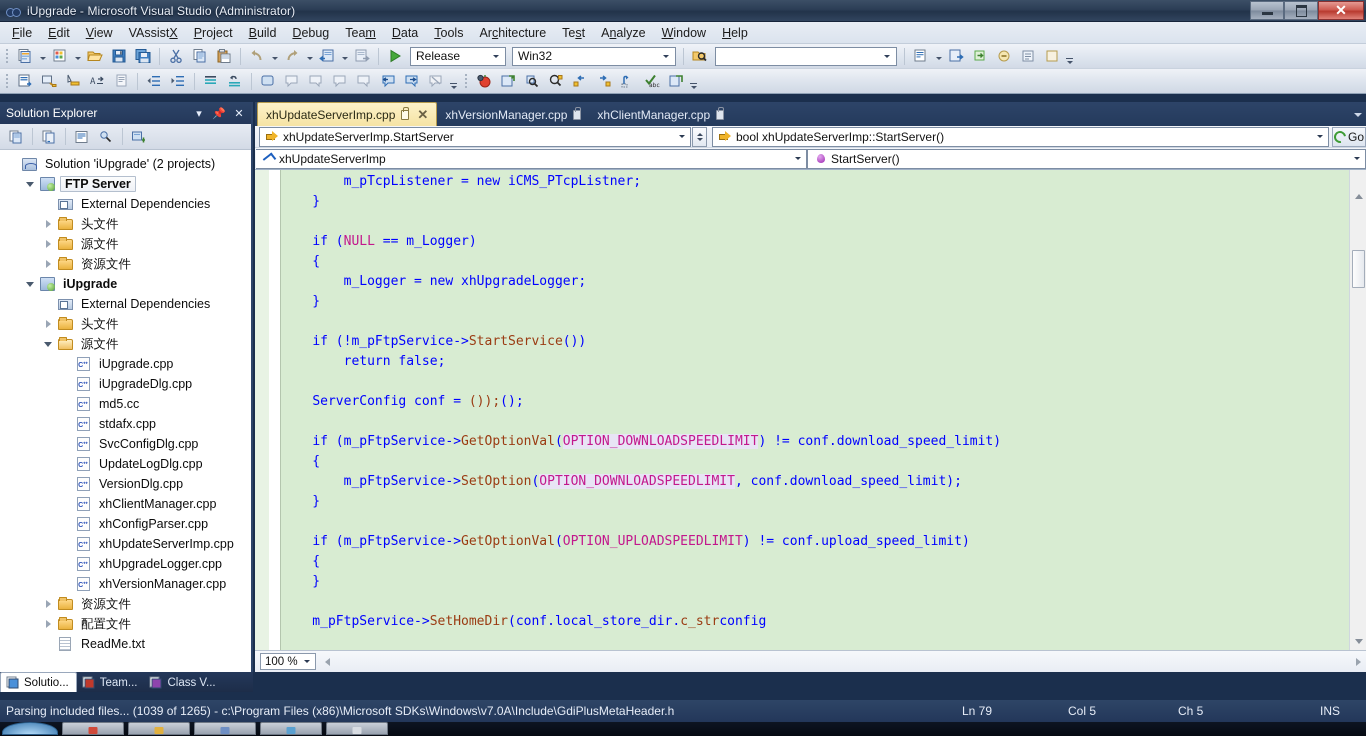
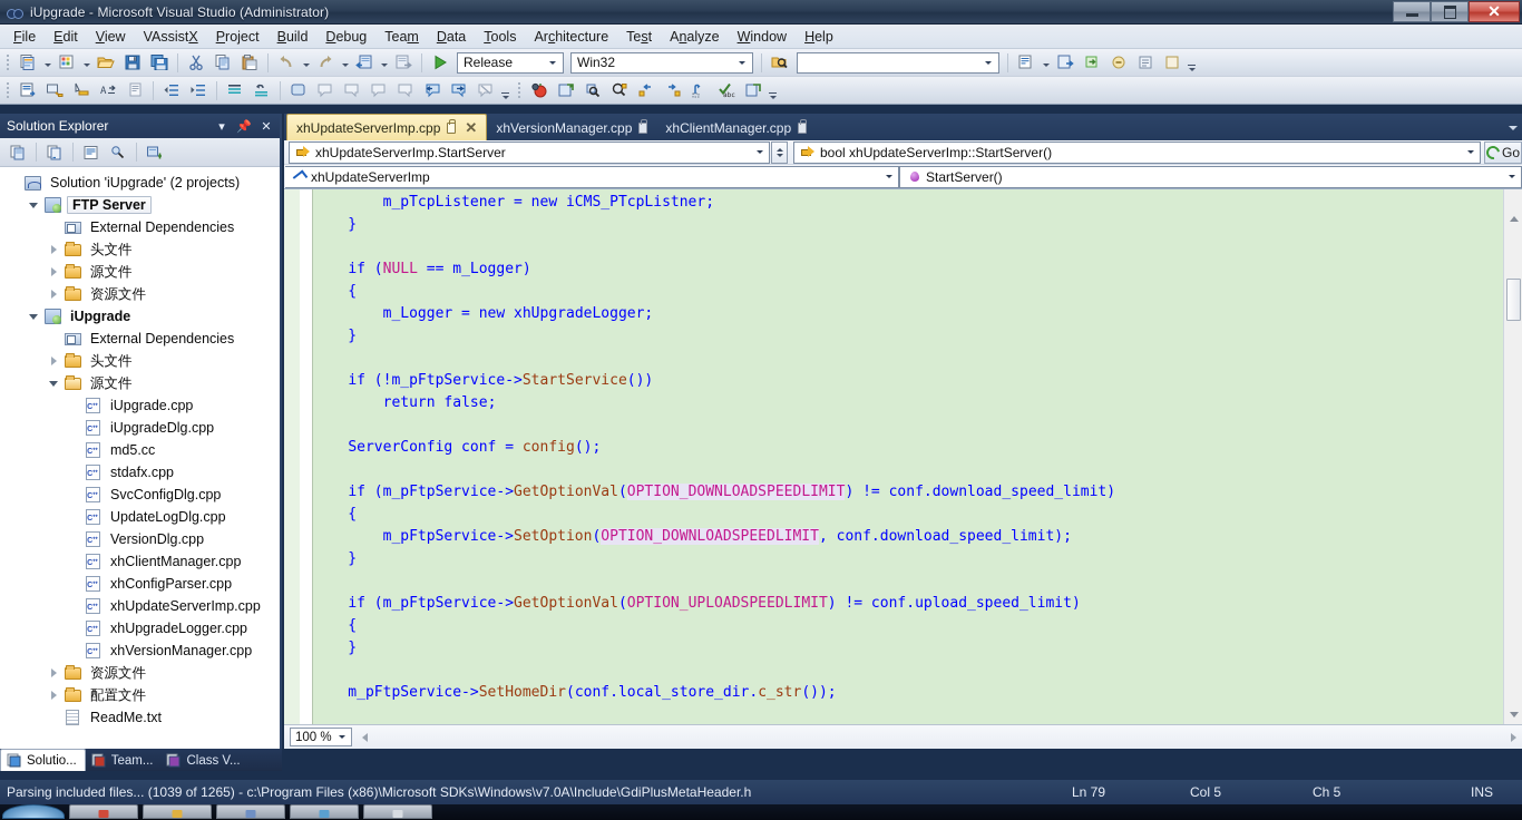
  iUpgrade - Microsoft Visual Studio (Administrator)
  ✕
  File
  Edit
  View
  VAssistX
  Project
  Build
  Debug
  Team
  Data
  Tools
  Architecture
  Test
  Analyze
  Window
  Help
  Release
  Win32
  A
  Solution Explorer
  ▾
  📌
  ✕
  Solution 'iUpgrade' (2 projects)
  FTP Server
  External Dependencies
  头文件
  源文件
  资源文件
  iUpgrade
  External Dependencies
  头文件
  源文件
  iUpgrade.cpp
  iUpgradeDlg.cpp
  md5.cc
  stdafx.cpp
  SvcConfigDlg.cpp
  UpdateLogDlg.cpp
  VersionDlg.cpp
  xhClientManager.cpp
  xhConfigParser.cpp
  xhUpdateServerImp.cpp
  xhUpgradeLogger.cpp
  xhVersionManager.cpp
  资源文件
  配置文件
  ReadMe.txt
  Solutio...
  Team...
  Class V...
  xhUpdateServerImp.cpp
  ✕
  xhVersionManager.cpp
  xhClientManager.cpp
  xhUpdateServerImp.StartServer
  bool xhUpdateServerImp::StartServer()
  Go
  xhUpdateServerImp
  StartServer()
  m_pTcpListener = new iCMS_PTcpListner;
  }
  if (NULL == m_Logger)
  {
  m_Logger = new xhUpgradeLogger;
  }
  if (!m_pFtpService->StartService())
  return false;
- ServerConfig conf = ());();
+ ServerConfig conf = config();
  if (m_pFtpService->GetOptionVal(OPTION_DOWNLOADSPEEDLIMIT) != conf.download_speed_limit)
  {
  m_pFtpService->SetOption(OPTION_DOWNLOADSPEEDLIMIT, conf.download_speed_limit);
  }
  if (m_pFtpService->GetOptionVal(OPTION_UPLOADSPEEDLIMIT) != conf.upload_speed_limit)
  {
  }
- m_pFtpService->SetHomeDir(conf.local_store_dir.c_strconfig
+ m_pFtpService->SetHomeDir(conf.local_store_dir.c_str());
  100 %
  Parsing included files... (1039 of 1265) - c:\Program Files (x86)\Microsoft SDKs\Windows\v7.0A\Include\GdiPlusMetaHeader.h
  Ln 79
  Col 5
  Ch 5
  INS
